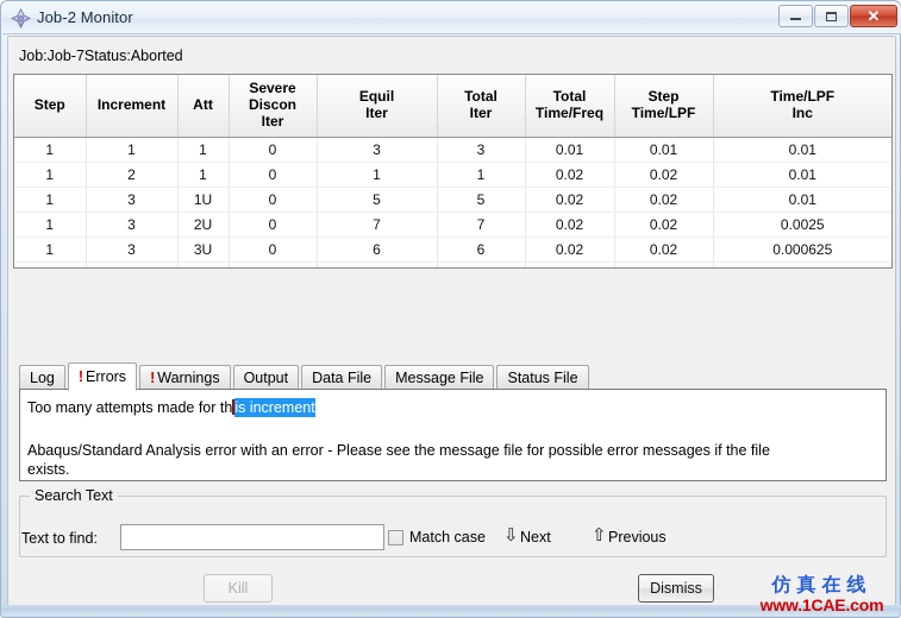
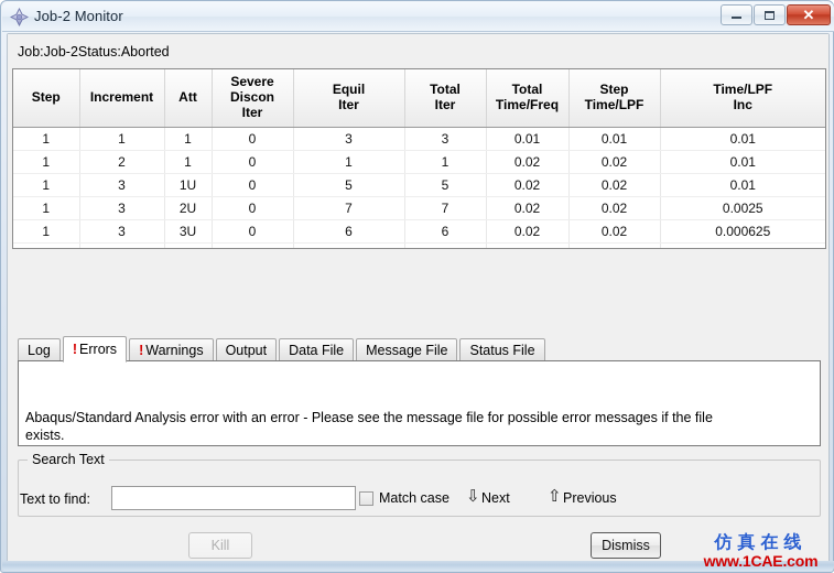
  Job-2 Monitor
  ✕
- Job:Job-7Status:Aborted
+ Job:Job-2Status:Aborted
  Step	Increment	Att	SevereDisconIter	EquilIter	TotalIter	TotalTime/Freq	StepTime/LPF	Time/LPFInc
  1	1	1	0	3	3	0.01	0.01	0.01
  1	2	1	0	1	1	0.02	0.02	0.01
  1	3	1U	0	5	5	0.02	0.02	0.01
  1	3	2U	0	7	7	0.02	0.02	0.0025
  1	3	3U	0	6	6	0.02	0.02	0.000625
  Log ! Errors ! Warnings Output Data File Message File Status File
- Too many attempts made for th is increment
  Abaqus/Standard Analysis error with an error - Please see the message file for possible error messages if the file
  exists.
  Search Text
  Text to find:
  Match case
  ⇩
  Next
  ⇧
  Previous
  Kill
  Dismiss
  仿真在线
  www.1CAE.com
